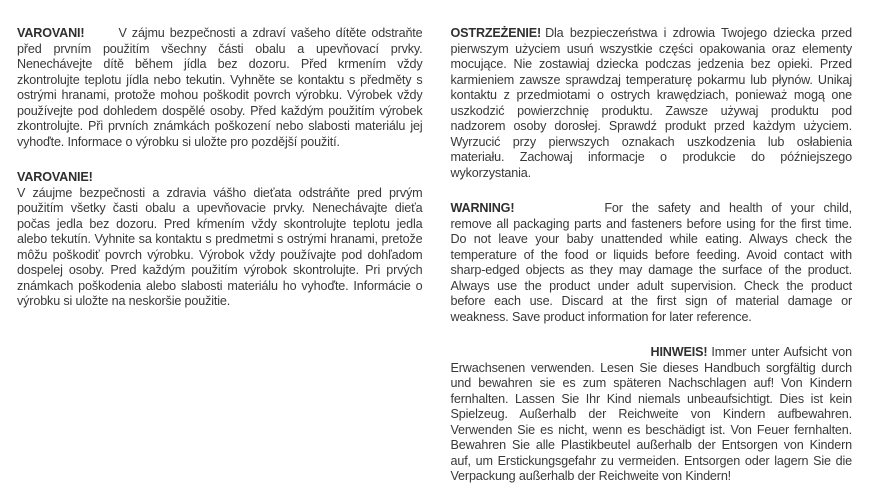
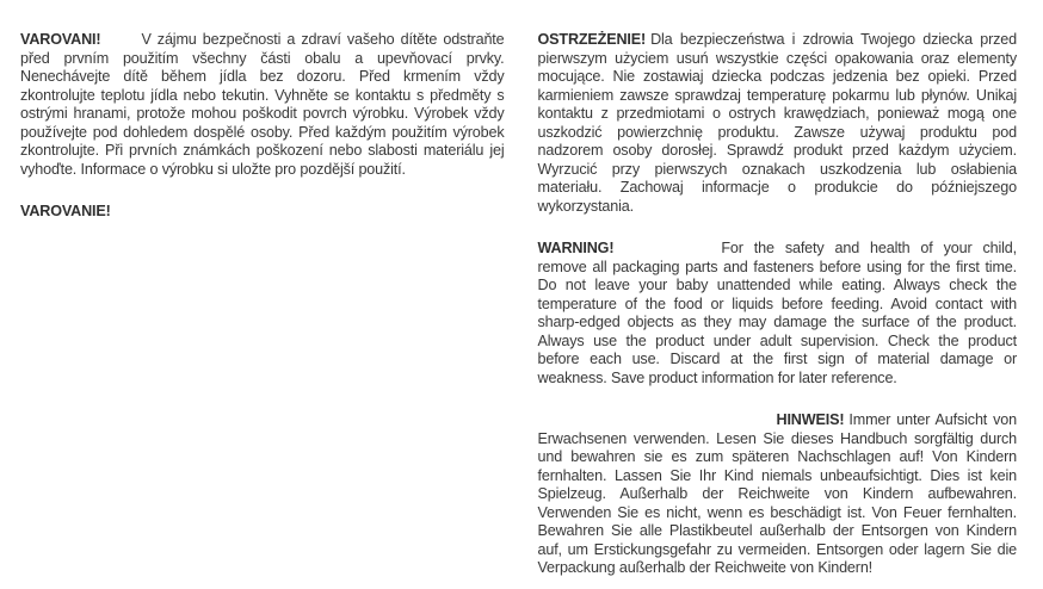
  VAROVANI! V zájmu bezpečnosti a zdraví vašeho dítěte odstraňte před prvním použitím všechny části obalu a upevňovací prvky. Nenechávejte dítě během jídla bez dozoru. Před krmením vždy zkontrolujte teplotu jídla nebo tekutin. Vyhněte se kontaktu s předměty s ostrými hranami, protože mohou poškodit povrch výrobku. Výrobek vždy používejte pod dohledem dospělé osoby. Před každým použitím výrobek zkontrolujte. Při prvních známkách poškození nebo slabosti materiálu jej vyhoďte. Informace o výrobku si uložte pro pozdější použití.
  VAROVANIE!
- V záujme bezpečnosti a zdravia vášho dieťata odstráňte pred prvým použitím všetky časti obalu a upevňovacie prvky. Nenechávajte dieťa počas jedla bez dozoru. Pred kŕmením vždy skontrolujte teplotu jedla alebo tekutín. Vyhnite sa kontaktu s predmetmi s ostrými hranami, pretože môžu poškodiť povrch výrobku. Výrobok vždy používajte pod dohľadom dospelej osoby. Pred každým použitím výrobok skontrolujte. Pri prvých známkach poškodenia alebo slabosti materiálu ho vyhoďte. Informácie o výrobku si uložte na neskoršie použitie.
  OSTRZEŻENIE! Dla bezpieczeństwa i zdrowia Twojego dziecka przed pierwszym użyciem usuń wszystkie części opakowania oraz elementy mocujące. Nie zostawiaj dziecka podczas jedzenia bez opieki. Przed karmieniem zawsze sprawdzaj temperaturę pokarmu lub płynów. Unikaj kontaktu z przedmiotami o ostrych krawędziach, ponieważ mogą one uszkodzić powierzchnię produktu. Zawsze używaj produktu pod nadzorem osoby dorosłej. Sprawdź produkt przed każdym użyciem. Wyrzucić przy pierwszych oznakach uszkodzenia lub osłabienia materiału. Zachowaj informacje o produkcie do późniejszego wykorzystania.
  WARNING! For the safety and health of your child, remove all packaging parts and fasteners before using for the first time. Do not leave your baby unattended while eating. Always check the temperature of the food or liquids before feeding. Avoid contact with sharp-edged objects as they may damage the surface of the product. Always use the product under adult supervision. Check the product before each use. Discard at the first sign of material damage or weakness. Save product information for later reference.
  HINWEIS! Immer unter Aufsicht von Erwachsenen verwenden. Lesen Sie dieses Handbuch sorgfältig durch und bewahren sie es zum späteren Nachschlagen auf! Von Kindern fernhalten. Lassen Sie Ihr Kind niemals unbeaufsichtigt. Dies ist kein Spielzeug. Außerhalb der Reichweite von Kindern aufbewahren. Verwenden Sie es nicht, wenn es beschädigt ist. Von Feuer fernhalten. Bewahren Sie alle Plastikbeutel außerhalb der Entsorgen von Kindern auf, um Erstickungsgefahr zu vermeiden. Entsorgen oder lagern Sie die Verpackung außerhalb der Reichweite von Kindern!
